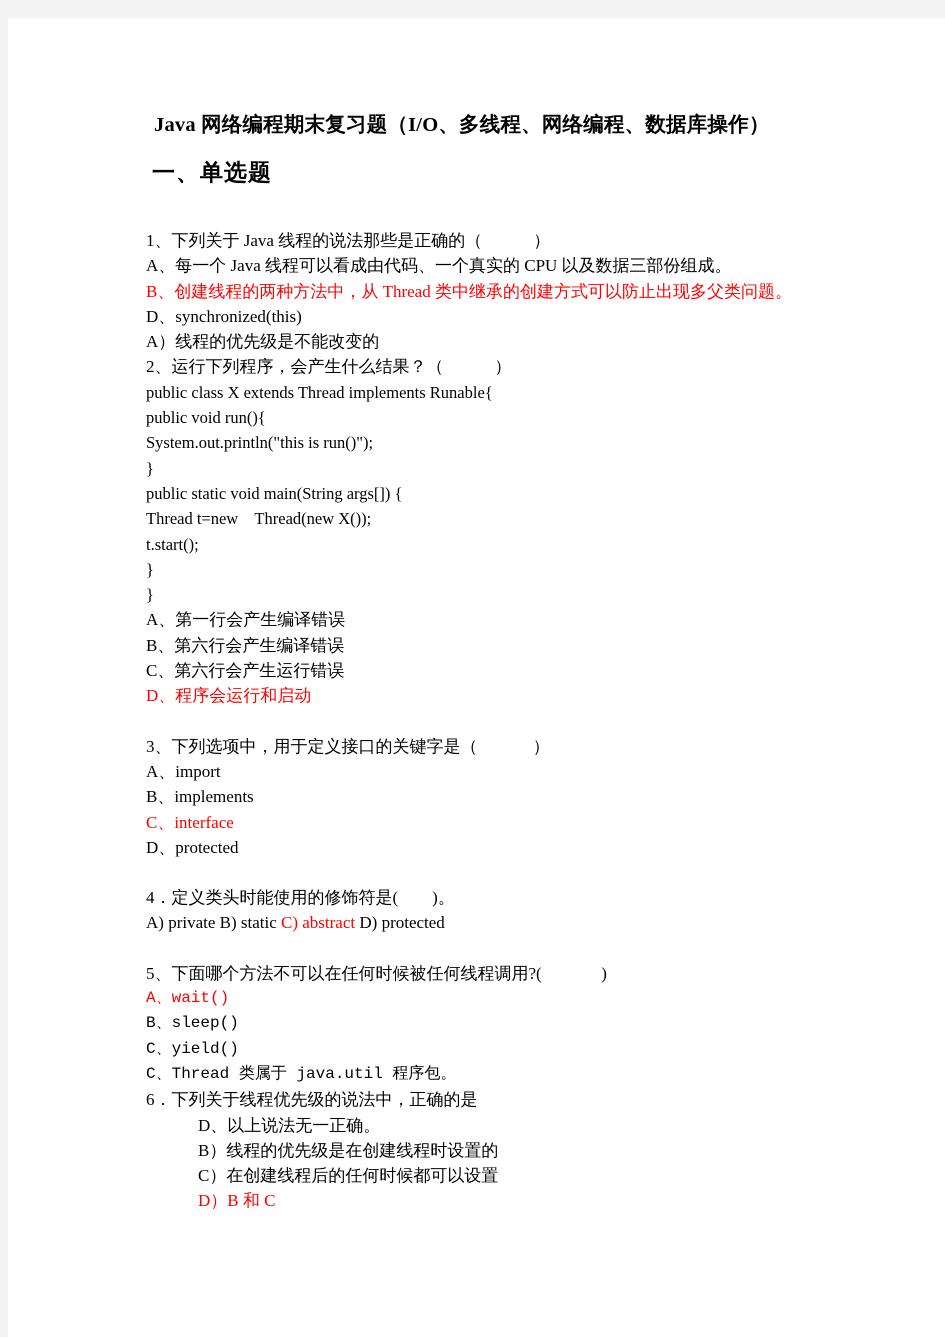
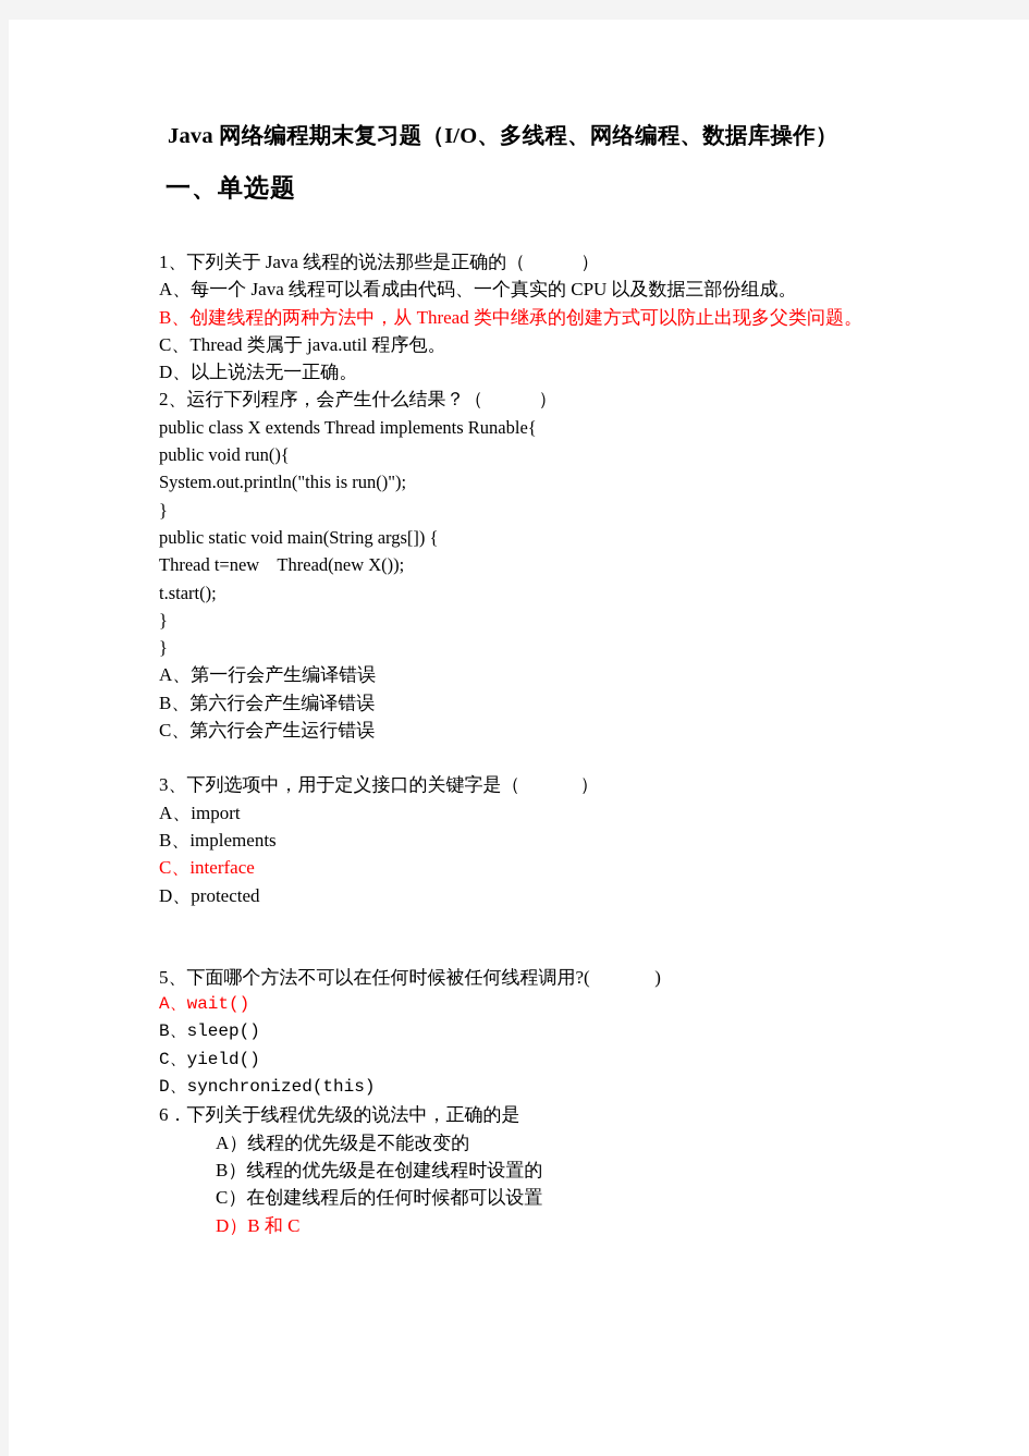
  Java 网络编程期末复习题（I/O、多线程、网络编程、数据库操作）
  一、单选题
  1、下列关于 Java 线程的说法那些是正确的（ ）
  A、每一个 Java 线程可以看成由代码、一个真实的 CPU 以及数据三部份组成。
  B、创建线程的两种方法中，从 Thread 类中继承的创建方式可以防止出现多父类问题。
- D、synchronized(this)
+ C、Thread 类属于 java.util 程序包。
- A）线程的优先级是不能改变的
+ D、以上说法无一正确。
  2、运行下列程序，会产生什么结果？（ ）
  public class X extends Thread implements Runable{
  public void run(){
  System.out.println("this is run()");
  }
  public static void main(String args[]) {
  Thread t=new Thread(new X());
  t.start();
  }
  }
  A、第一行会产生编译错误
  B、第六行会产生编译错误
  C、第六行会产生运行错误
- D、程序会运行和启动
  3、下列选项中，用于定义接口的关键字是（ ）
  A、import
  B、implements
  C、interface
  D、protected
- 4．定义类头时能使用的修饰符是( )。
- A) private B) static C) abstract D) protected
  5、下面哪个方法不可以在任何时候被任何线程调用?( )
  A、wait()
  B、sleep()
  C、yield()
- C、Thread 类属于 java.util 程序包。
+ D、synchronized(this)
  6．下列关于线程优先级的说法中，正确的是
- D、以上说法无一正确。
+ A）线程的优先级是不能改变的
  B）线程的优先级是在创建线程时设置的
  C）在创建线程后的任何时候都可以设置
  D）B 和 C
